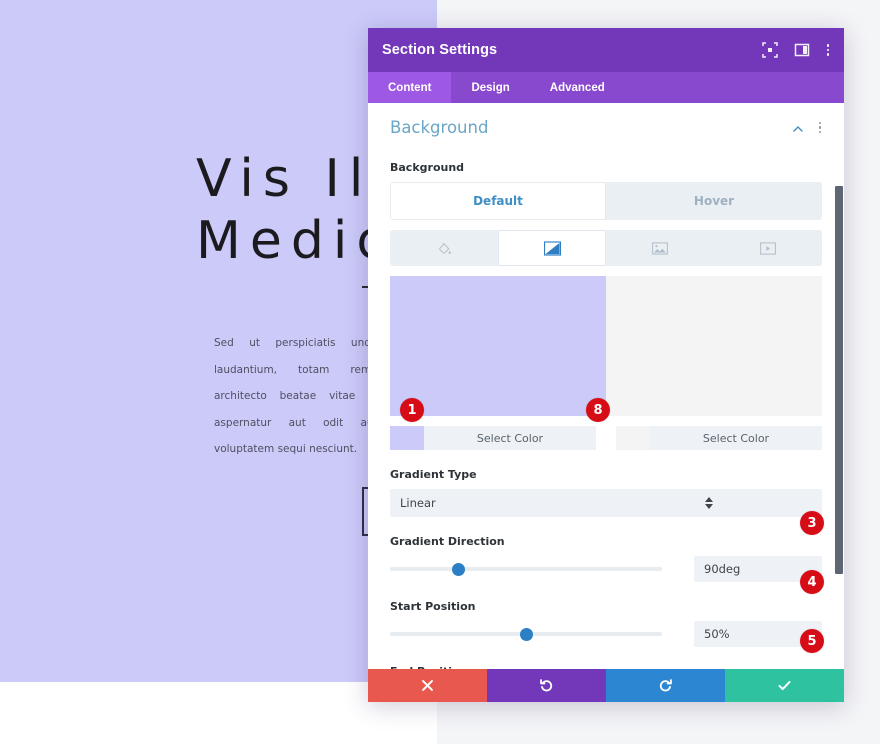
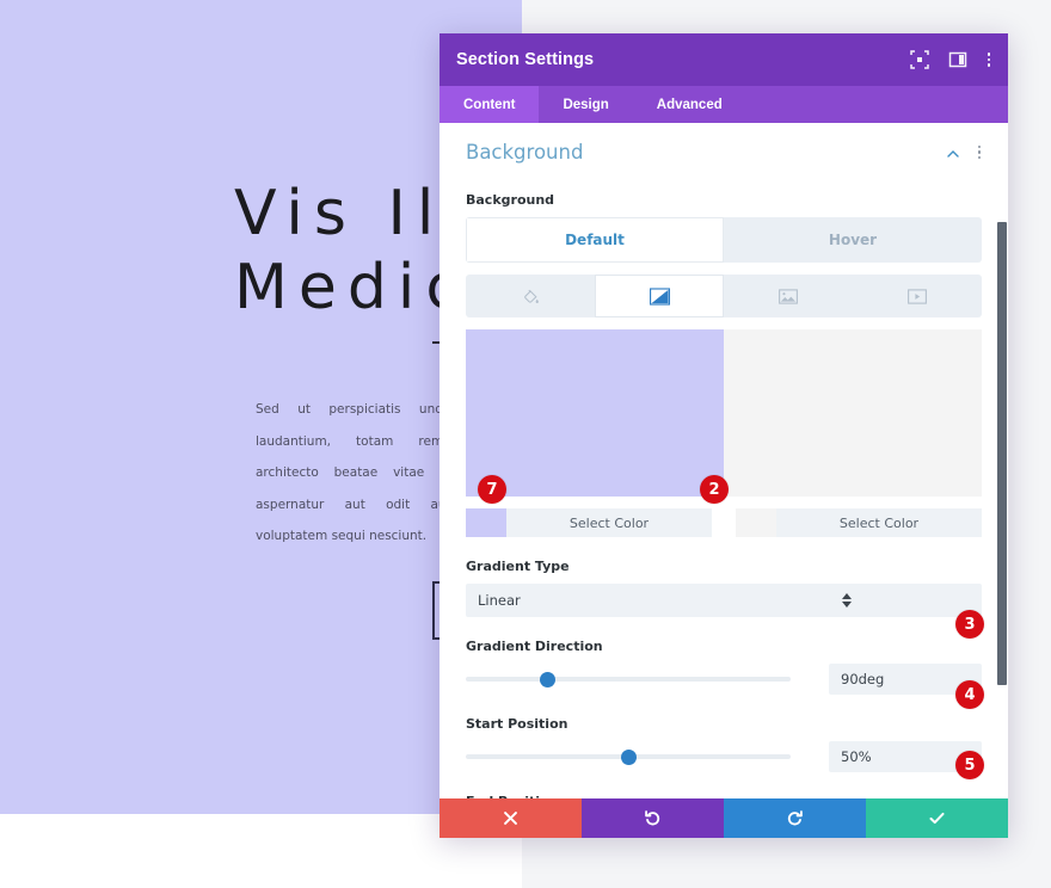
  Vis Il
  Medi
  Sed ut perspiciatis un laudantium, totam rem architecto beatae vitae aspernatur aut odit a voluptatem sequi nesciunt.
  Section Settings
  Content
  Design
  Advanced
  Background
  Background
  Default
  Hover
  Select Color
  Select Color
  Gradient Type
  Linear
  Gradient Direction
  90deg
  Start Position
  50%
- 1
+ 7
- 8
+ 2
  3
  4
  5
